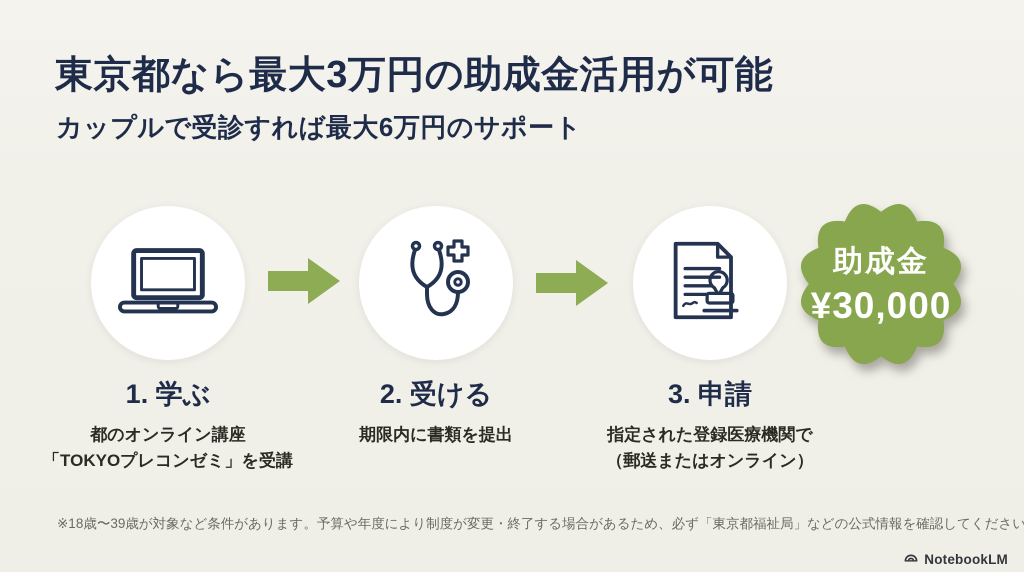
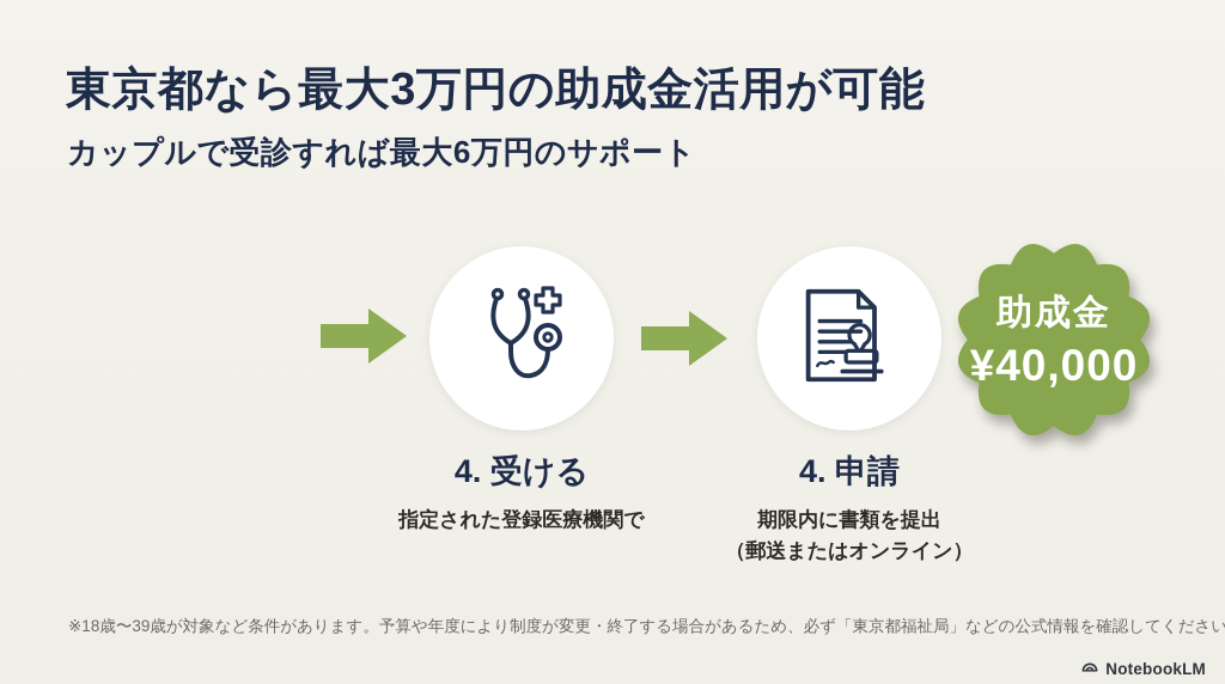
  東京都なら最大3万円の助成金活用が可能
  カップルで受診すれば最大6万円のサポート
- 1. 学ぶ
- 都のオンライン講座
- 「TOKYOプレコンゼミ」を受講
- 2. 受ける
+ 4. 受ける
- 期限内に書類を提出
+ 指定された登録医療機関で
- 3. 申請
+ 4. 申請
- 指定された登録医療機関で
+ 期限内に書類を提出
  （郵送またはオンライン）
  助成金
- ¥30,000
+ ¥40,000
  ※18歳〜39歳が対象など条件があります。予算や年度により制度が変更・終了する場合があるため、必ず「東京都福祉局」などの公式情報を確認してください
  NotebookLM
